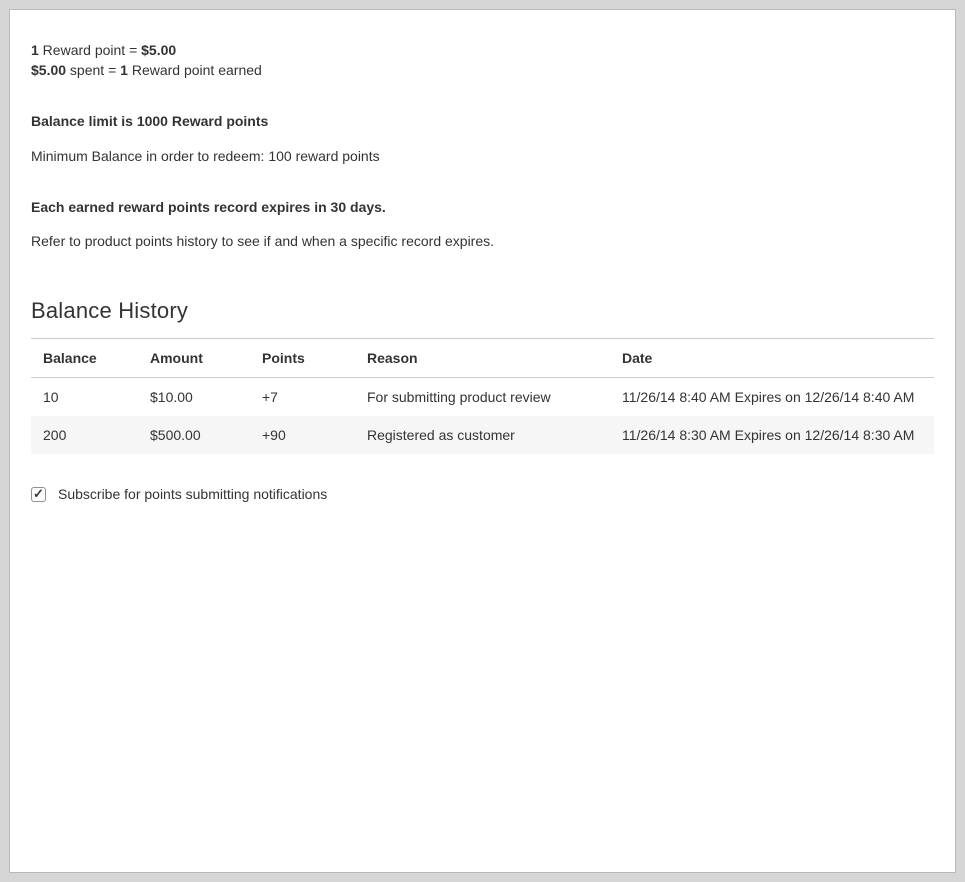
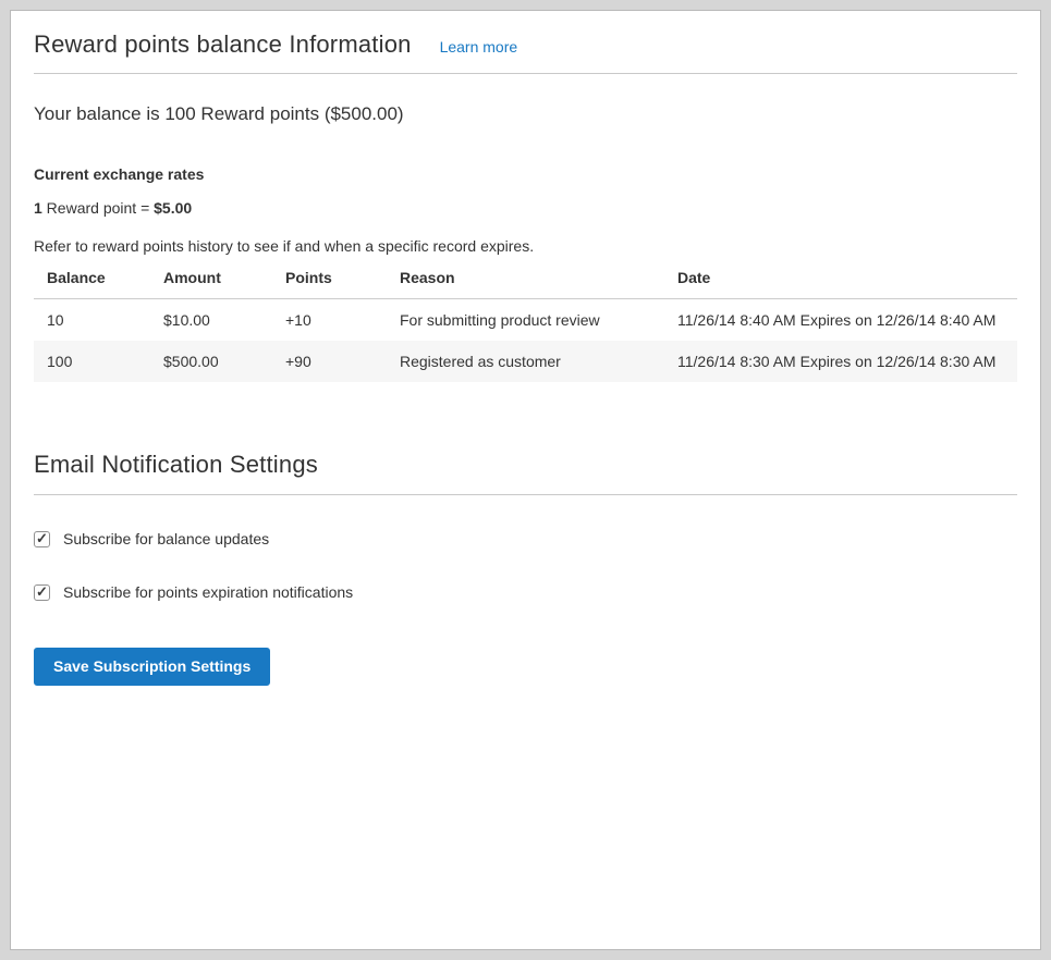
+ Reward points balance Information
+ Learn more
+ Your balance is 100 Reward points ($500.00)
+ Current exchange rates
  1 Reward point = $5.00
- $5.00 spent = 1 Reward point earned
- Balance limit is 1000 Reward points
- Minimum Balance in order to redeem: 100 reward points
- Each earned reward points record expires in 30 days.
- Refer to product points history to see if and when a specific record expires.
+ Refer to reward points history to see if and when a specific record expires.
- Balance History
  Balance	Amount	Points	Reason	Date
- 10	$10.00	+7	For submitting product review	11/26/14 8:40 AM Expires on 12/26/14 8:40 AM
+ 10	$10.00	+10	For submitting product review	11/26/14 8:40 AM Expires on 12/26/14 8:40 AM
- 200	$500.00	+90	Registered as customer	11/26/14 8:30 AM Expires on 12/26/14 8:30 AM
+ 100	$500.00	+90	Registered as customer	11/26/14 8:30 AM Expires on 12/26/14 8:30 AM
+ Email Notification Settings
+ Subscribe for balance updates
- Subscribe for points submitting notifications
+ Subscribe for points expiration notifications
+ Save Subscription Settings
